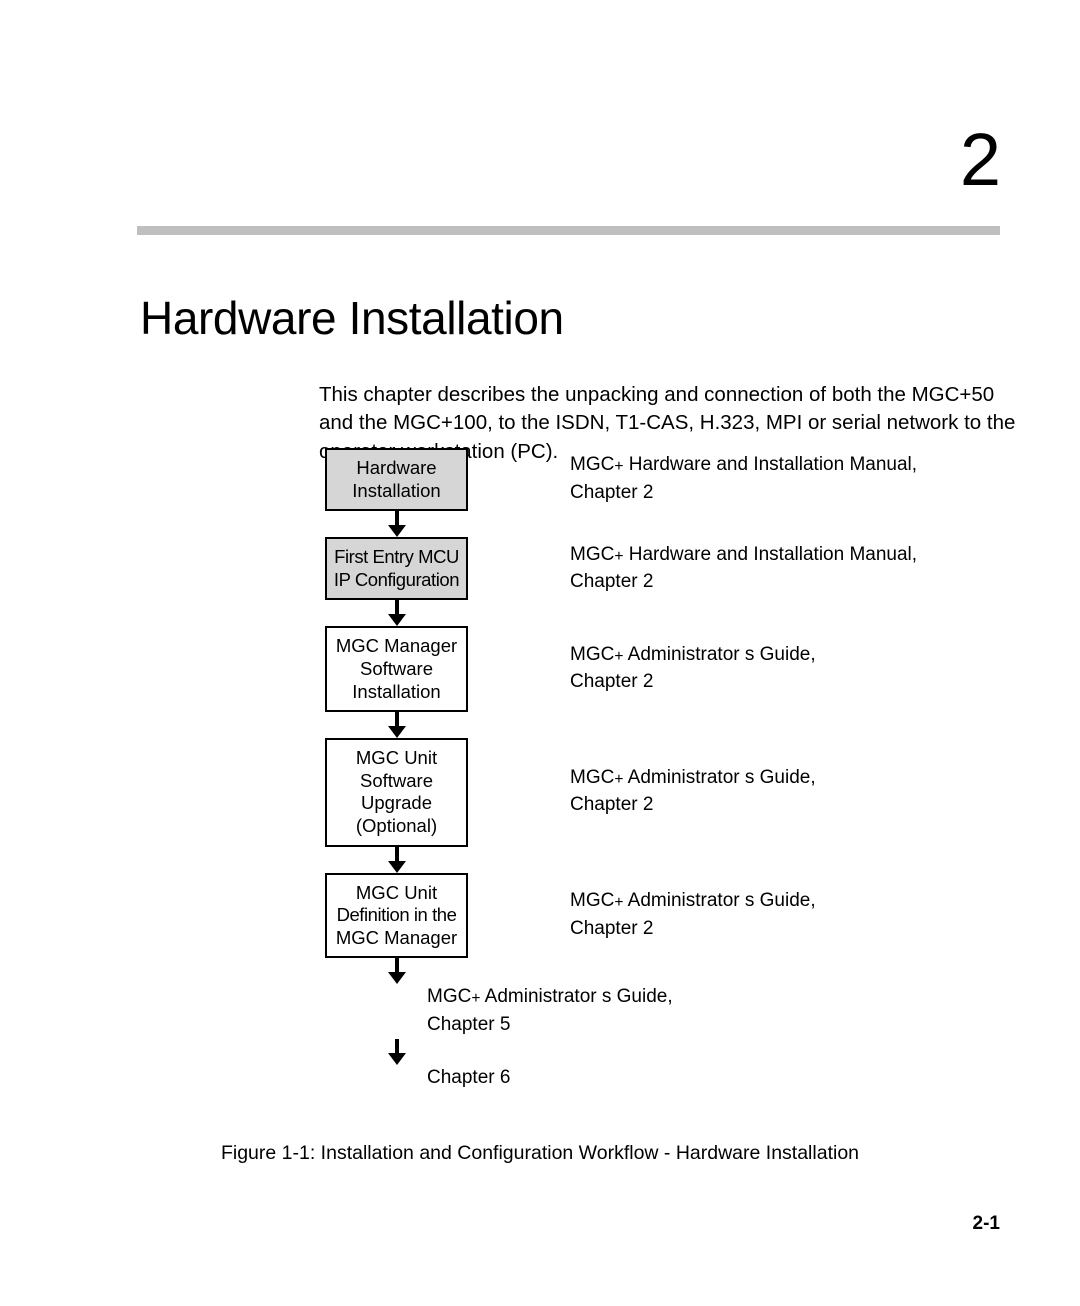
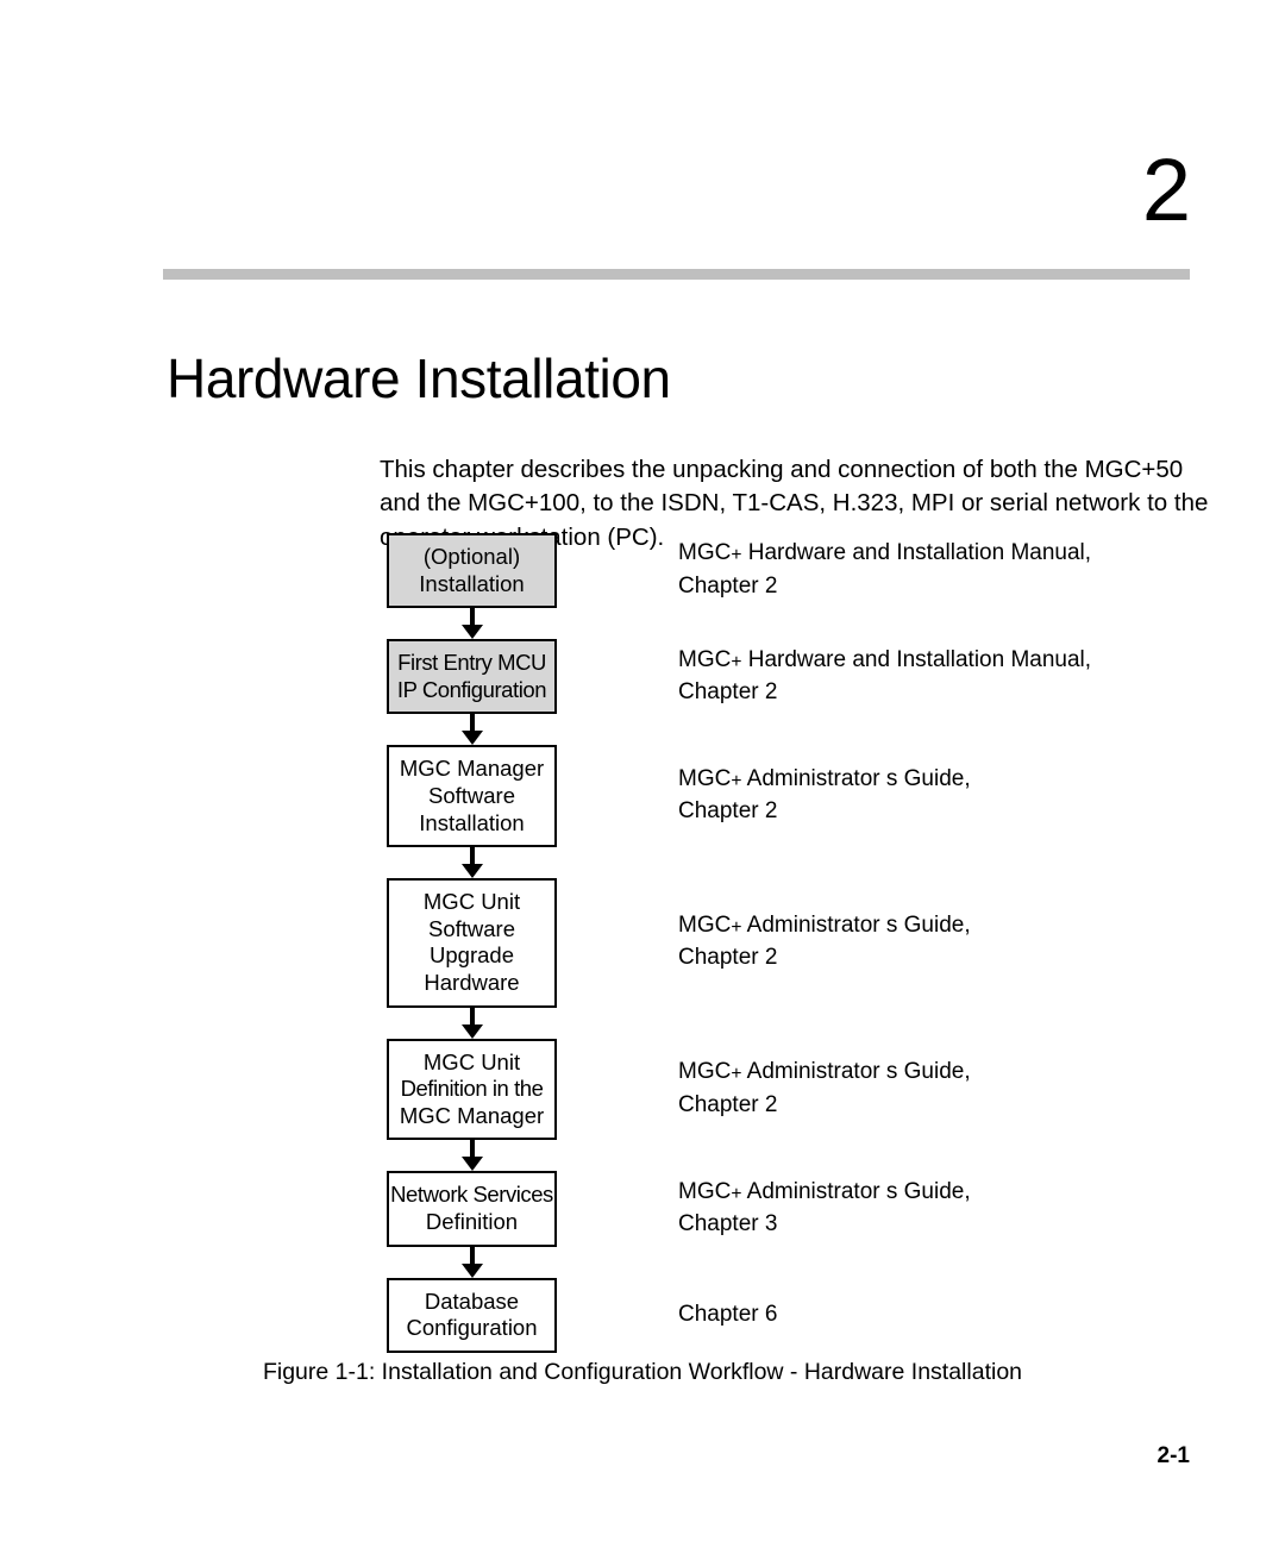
  2
  Hardware Installation
  This chapter describes the unpacking and connection of both the MGC+50 and the MGC+100, to the ISDN, T1-CAS, H.323, MPI or serial network to the tion (PC).
- Hardware
+ (Optional)
  Installation
  MGC+ Hardware and Installation Manual,
  Chapter 2
  First Entry MCU
  IP Configuration
  MGC+ Hardware and Installation Manual,
  Chapter 2
  MGC Manager
  Software
  Installation
  MGC+ Administrator s Guide,
  Chapter 2
  MGC Unit
  Software
  Upgrade
- (Optional)
+ Hardware
  MGC+ Administrator s Guide,
  Chapter 2
  MGC Unit
  Definition in the
  MGC Manager
  MGC+ Administrator s Guide,
  Chapter 2
+ Network Services
+ Definition
  MGC+ Administrator s Guide,
- Chapter 5
+ Chapter 3
+ Database
+ Configuration
  Chapter 6
  Figure 1-1: Installation and Configuration Workflow - Hardware Installation
  2-1
